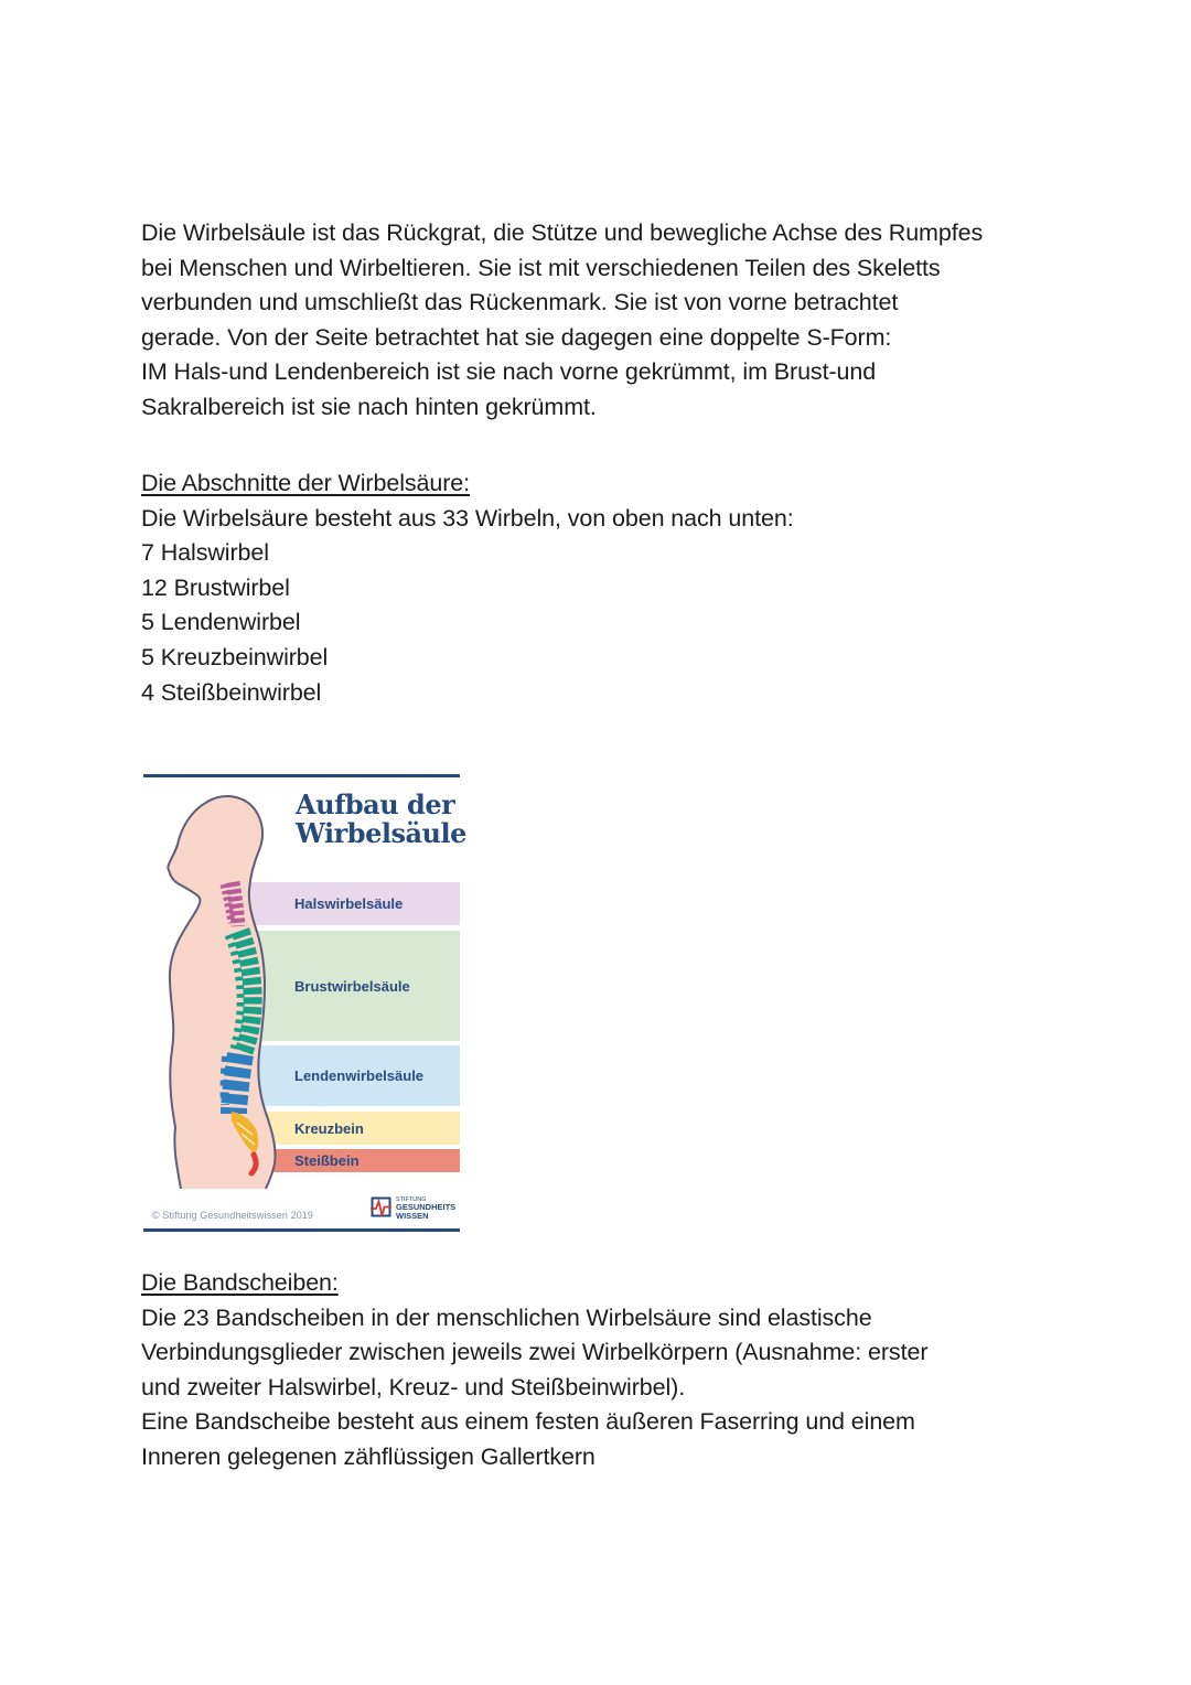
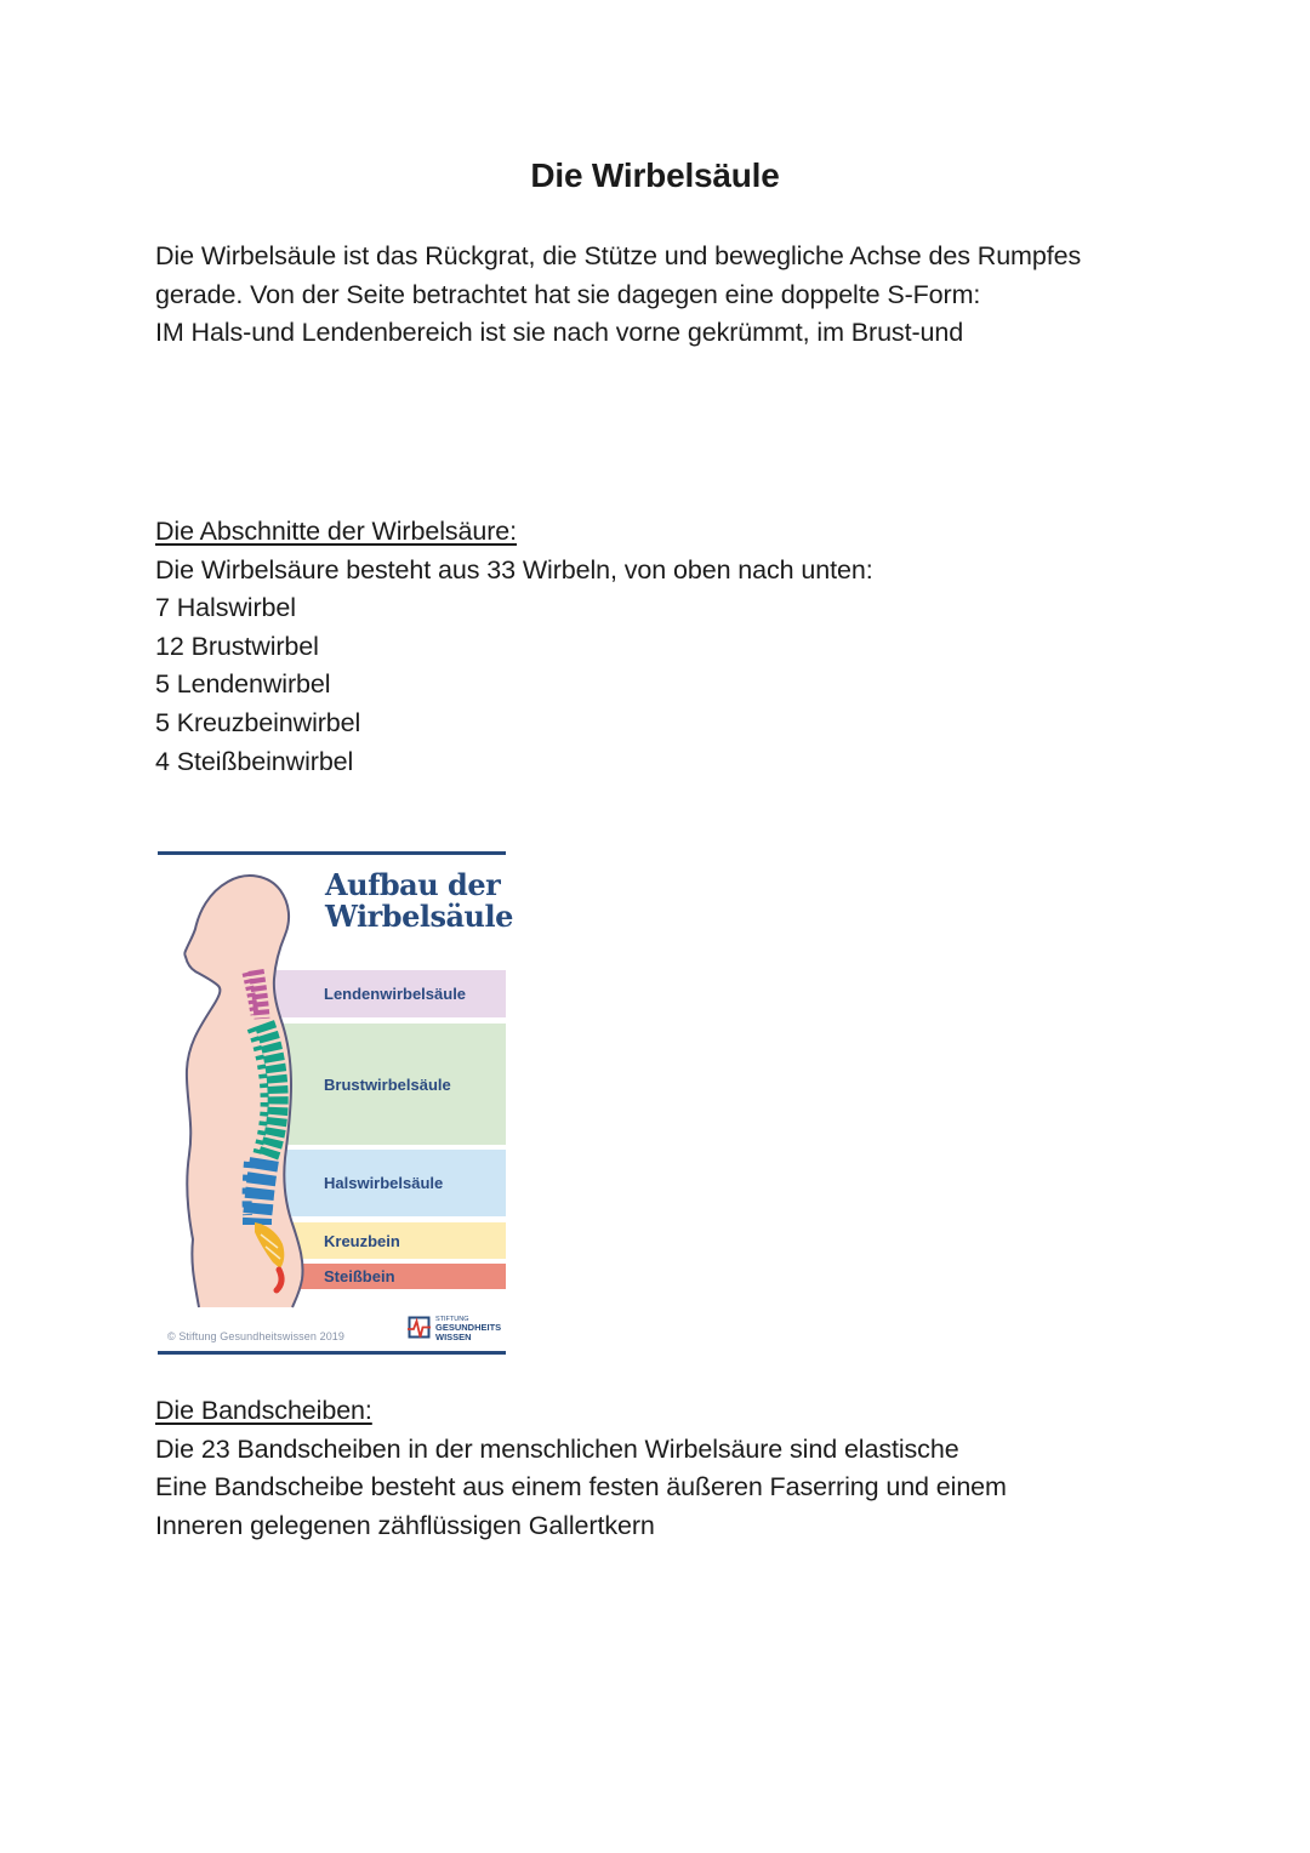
+ Die Wirbelsäule
  Die Wirbelsäule ist das Rückgrat, die Stütze und bewegliche Achse des Rumpfes
- bei Menschen und Wirbeltieren. Sie ist mit verschiedenen Teilen des Skeletts
- verbunden und umschließt das Rückenmark. Sie ist von vorne betrachtet
  gerade. Von der Seite betrachtet hat sie dagegen eine doppelte S-Form:
  IM Hals-und Lendenbereich ist sie nach vorne gekrümmt, im Brust-und
- Sakralbereich ist sie nach hinten gekrümmt.
  Die Abschnitte der Wirbelsäure:
  Die Wirbelsäure besteht aus 33 Wirbeln, von oben nach unten:
  7 Halswirbel
  12 Brustwirbel
  5 Lendenwirbel
  5 Kreuzbeinwirbel
  4 Steißbeinwirbel
  Aufbau der
  Wirbelsäule
- Halswirbelsäule
+ Lendenwirbelsäule
  Brustwirbelsäule
- Lendenwirbelsäule
+ Halswirbelsäule
  Kreuzbein
  Steißbein
  © Stiftung Gesundheitswissen 2019
  GESUNDHEITS
  WISSEN
  Die Bandscheiben:
  Die 23 Bandscheiben in der menschlichen Wirbelsäure sind elastische
- Verbindungsglieder zwischen jeweils zwei Wirbelkörpern (Ausnahme: erster
- und zweiter Halswirbel, Kreuz- und Steißbeinwirbel).
  Eine Bandscheibe besteht aus einem festen äußeren Faserring und einem
  Inneren gelegenen zähflüssigen Gallertkern
